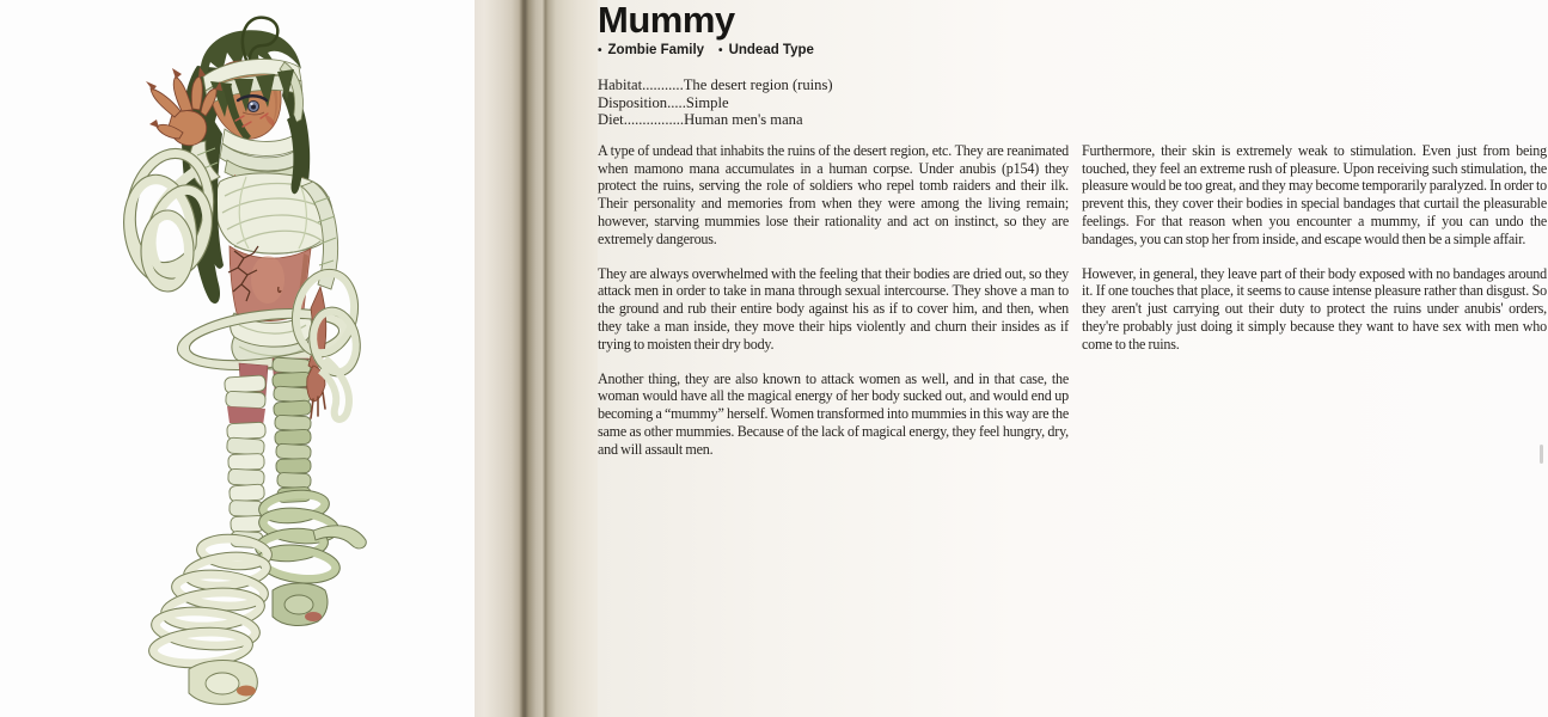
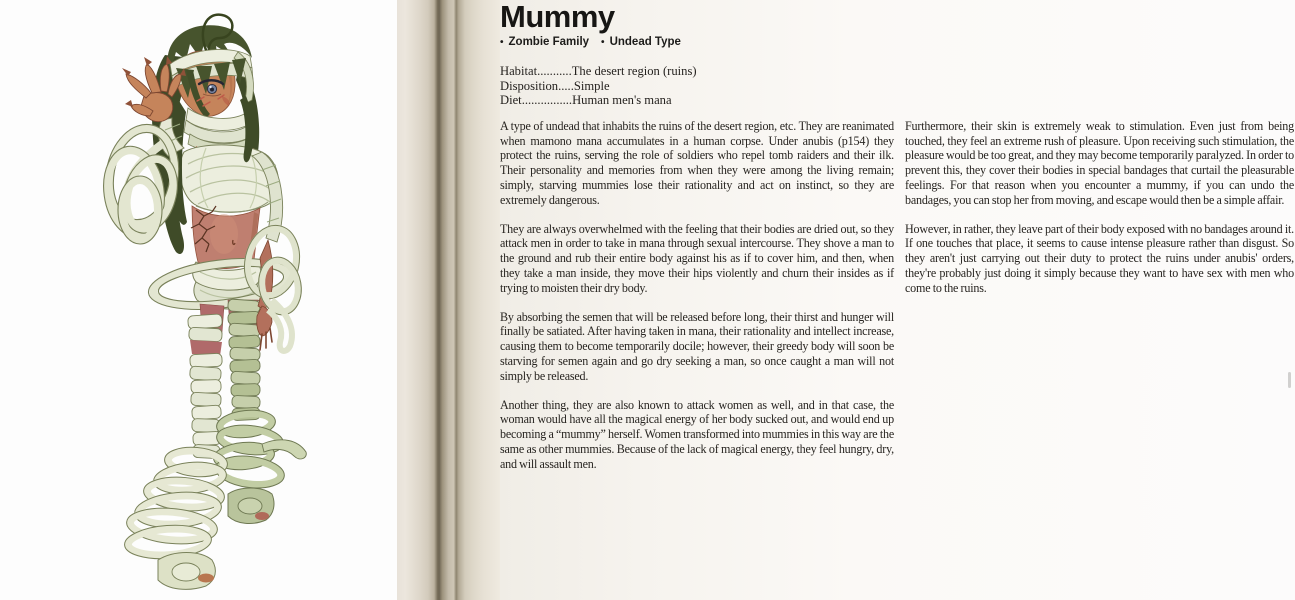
  Mummy
  •
  Zombie Family
  •
  Undead Type
  Habitat...........The desert region (ruins)
  Disposition.....Simple
  Diet................Human men's mana
- A type of undead that inhabits the ruins of the desert region, etc. They are reanimated when mamono mana accumulates in a human corpse. Under anubis (p154) they protect the ruins, serving the role of soldiers who repel tomb raiders and their ilk. Their personality and memories from when they were among the living remain; however, starving mummies lose their rationality and act on instinct, so they are extremely dangerous.
+ A type of undead that inhabits the ruins of the desert region, etc. They are reanimated when mamono mana accumulates in a human corpse. Under anubis (p154) they protect the ruins, serving the role of soldiers who repel tomb raiders and their ilk. Their personality and memories from when they were among the living remain; simply, starving mummies lose their rationality and act on instinct, so they are extremely dangerous.
  They are always overwhelmed with the feeling that their bodies are dried out, so they attack men in order to take in mana through sexual intercourse. They shove a man to the ground and rub their entire body against his as if to cover him, and then, when they take a man inside, they move their hips violently and churn their insides as if trying to moisten their dry body.
+ By absorbing the semen that will be released before long, their thirst and hunger will finally be satiated. After having taken in mana, their rationality and intellect increase, causing them to become temporarily docile; however, their greedy body will soon be starving for semen again and go dry seeking a man, so once caught a man will not simply be released.
  Another thing, they are also known to attack women as well, and in that case, the woman would have all the magical energy of her body sucked out, and would end up becoming a “mummy” herself. Women transformed into mummies in this way are the same as other mummies. Because of the lack of magical energy, they feel hungry, dry, and will assault men.
- Furthermore, their skin is extremely weak to stimulation. Even just from being touched, they feel an extreme rush of pleasure. Upon receiving such stimulation, the pleasure would be too great, and they may become temporarily paralyzed. In order to prevent this, they cover their bodies in special bandages that curtail the pleasurable feelings. For that reason when you encounter a mummy, if you can undo the bandages, you can stop her from inside, and escape would then be a simple affair.
+ Furthermore, their skin is extremely weak to stimulation. Even just from being touched, they feel an extreme rush of pleasure. Upon receiving such stimulation, the pleasure would be too great, and they may become temporarily paralyzed. In order to prevent this, they cover their bodies in special bandages that curtail the pleasurable feelings. For that reason when you encounter a mummy, if you can undo the bandages, you can stop her from moving, and escape would then be a simple affair.
- However, in general, they leave part of their body exposed with no bandages around it. If one touches that place, it seems to cause intense pleasure rather than disgust. So they aren't just carrying out their duty to protect the ruins under anubis' orders, they're probably just doing it simply because they want to have sex with men who come to the ruins.
+ However, in rather, they leave part of their body exposed with no bandages around it. If one touches that place, it seems to cause intense pleasure rather than disgust. So they aren't just carrying out their duty to protect the ruins under anubis' orders, they're probably just doing it simply because they want to have sex with men who come to the ruins.
